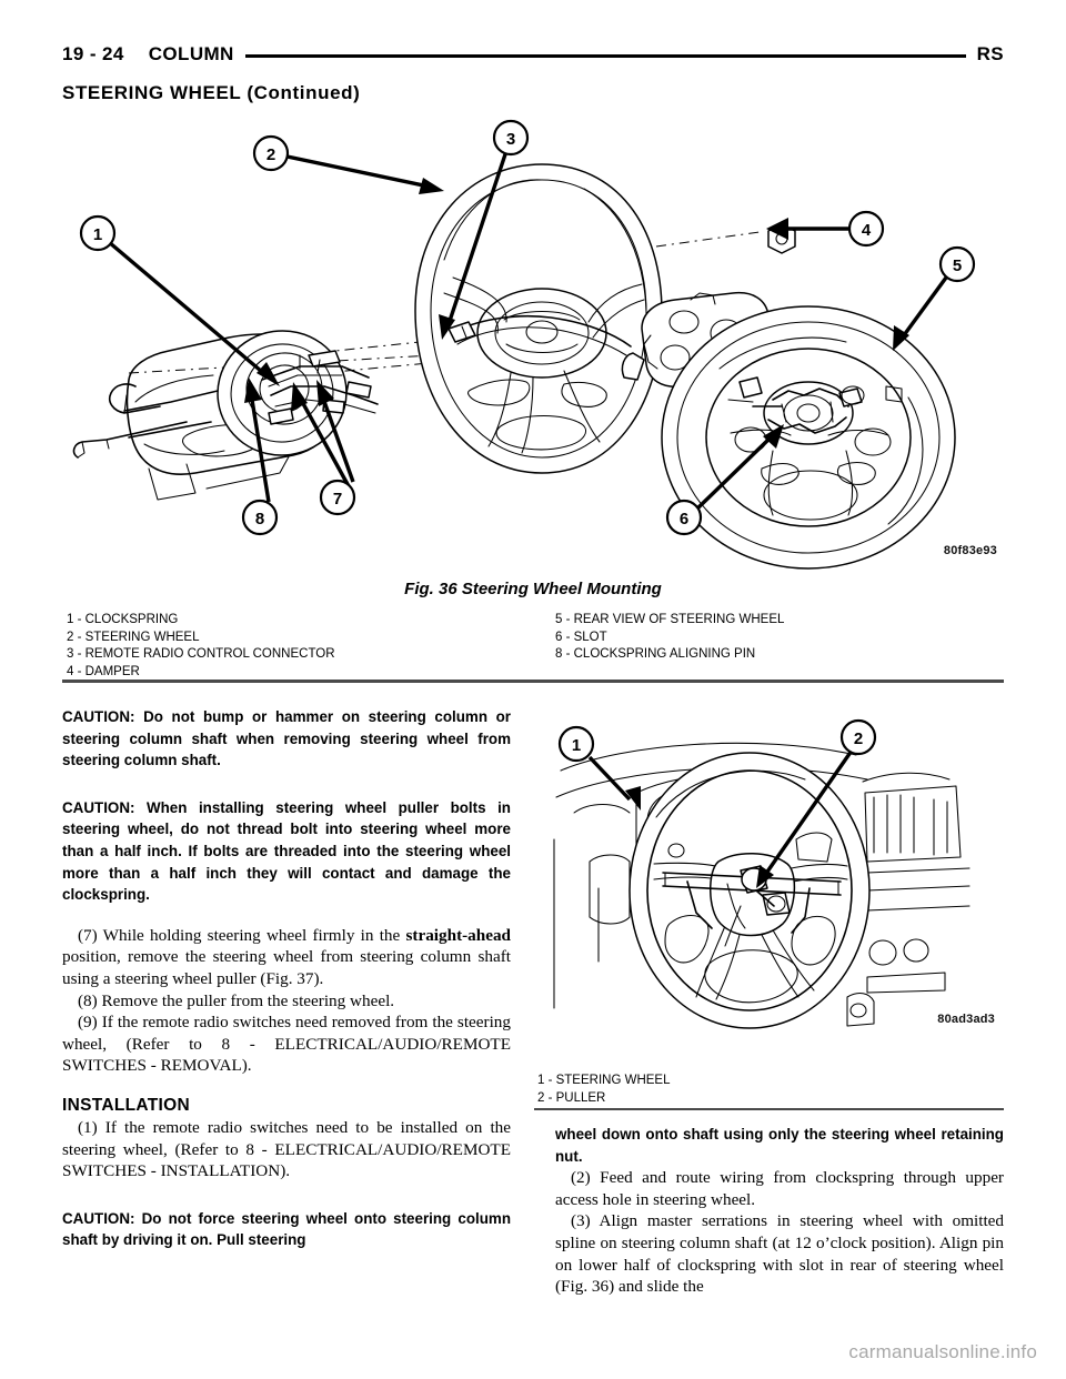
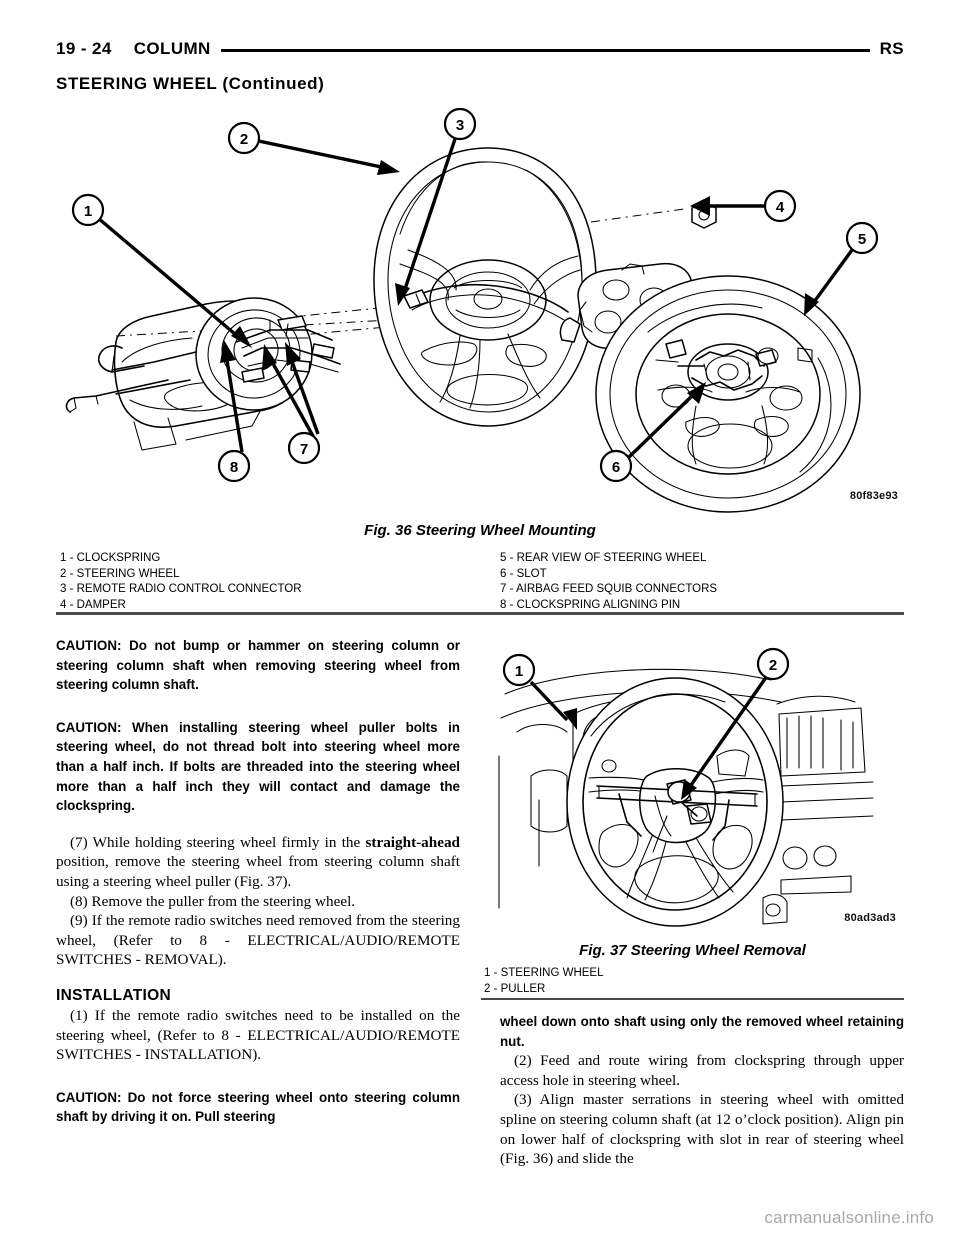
  19 - 24
  COLUMN
  RS
  STEERING WHEEL (Continued)
  1
  2
  3
  4
  5
  6
  7
  8
  80f83e93
  Fig. 36 Steering Wheel Mounting
  1 - CLOCKSPRING
  2 - STEERING WHEEL
  3 - REMOTE RADIO CONTROL CONNECTOR
  4 - DAMPER
  5 - REAR VIEW OF STEERING WHEEL
  6 - SLOT
+ 7 - AIRBAG FEED SQUIB CONNECTORS
  8 - CLOCKSPRING ALIGNING PIN
  CAUTION: Do not bump or hammer on steering column or steering column shaft when removing steering wheel from steering column shaft.
  CAUTION: When installing steering wheel puller bolts in steering wheel, do not thread bolt into steering wheel more than a half inch. If bolts are threaded into the steering wheel more than a half inch they will contact and damage the clockspring.
  (7) While holding steering wheel firmly in the straight-ahead position, remove the steering wheel from steering column shaft using a steering wheel puller (Fig. 37).
  (8) Remove the puller from the steering wheel.
  (9) If the remote radio switches need removed from the steering wheel, (Refer to 8 - ELECTRICAL/AUDIO/REMOTE SWITCHES - REMOVAL).
  INSTALLATION
  (1) If the remote radio switches need to be installed on the steering wheel, (Refer to 8 - ELECTRICAL/AUDIO/REMOTE SWITCHES - INSTALLATION).
  CAUTION: Do not force steering wheel onto steering column shaft by driving it on. Pull steering
  1
  2
  80ad3ad3
+ Fig. 37 Steering Wheel Removal
  1 - STEERING WHEEL
  2 - PULLER
- wheel down onto shaft using only the steering wheel retaining nut.
+ wheel down onto shaft using only the removed wheel retaining nut.
  (2) Feed and route wiring from clockspring through upper access hole in steering wheel.
  (3) Align master serrations in steering wheel with omitted spline on steering column shaft (at 12 o’clock position). Align pin on lower half of clockspring with slot in rear of steering wheel (Fig. 36) and slide the
  carmanualsonline.info
